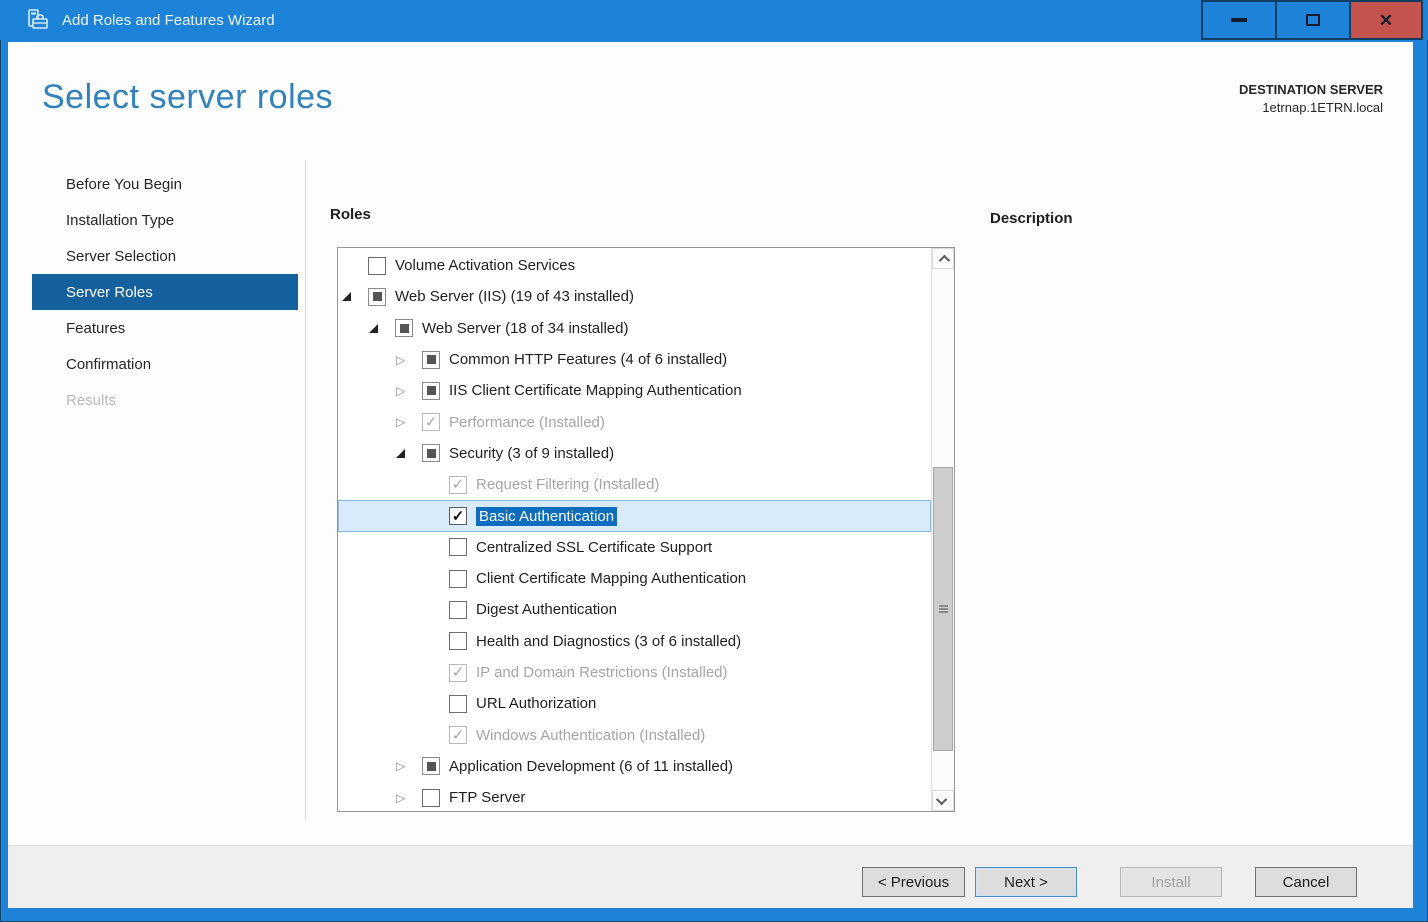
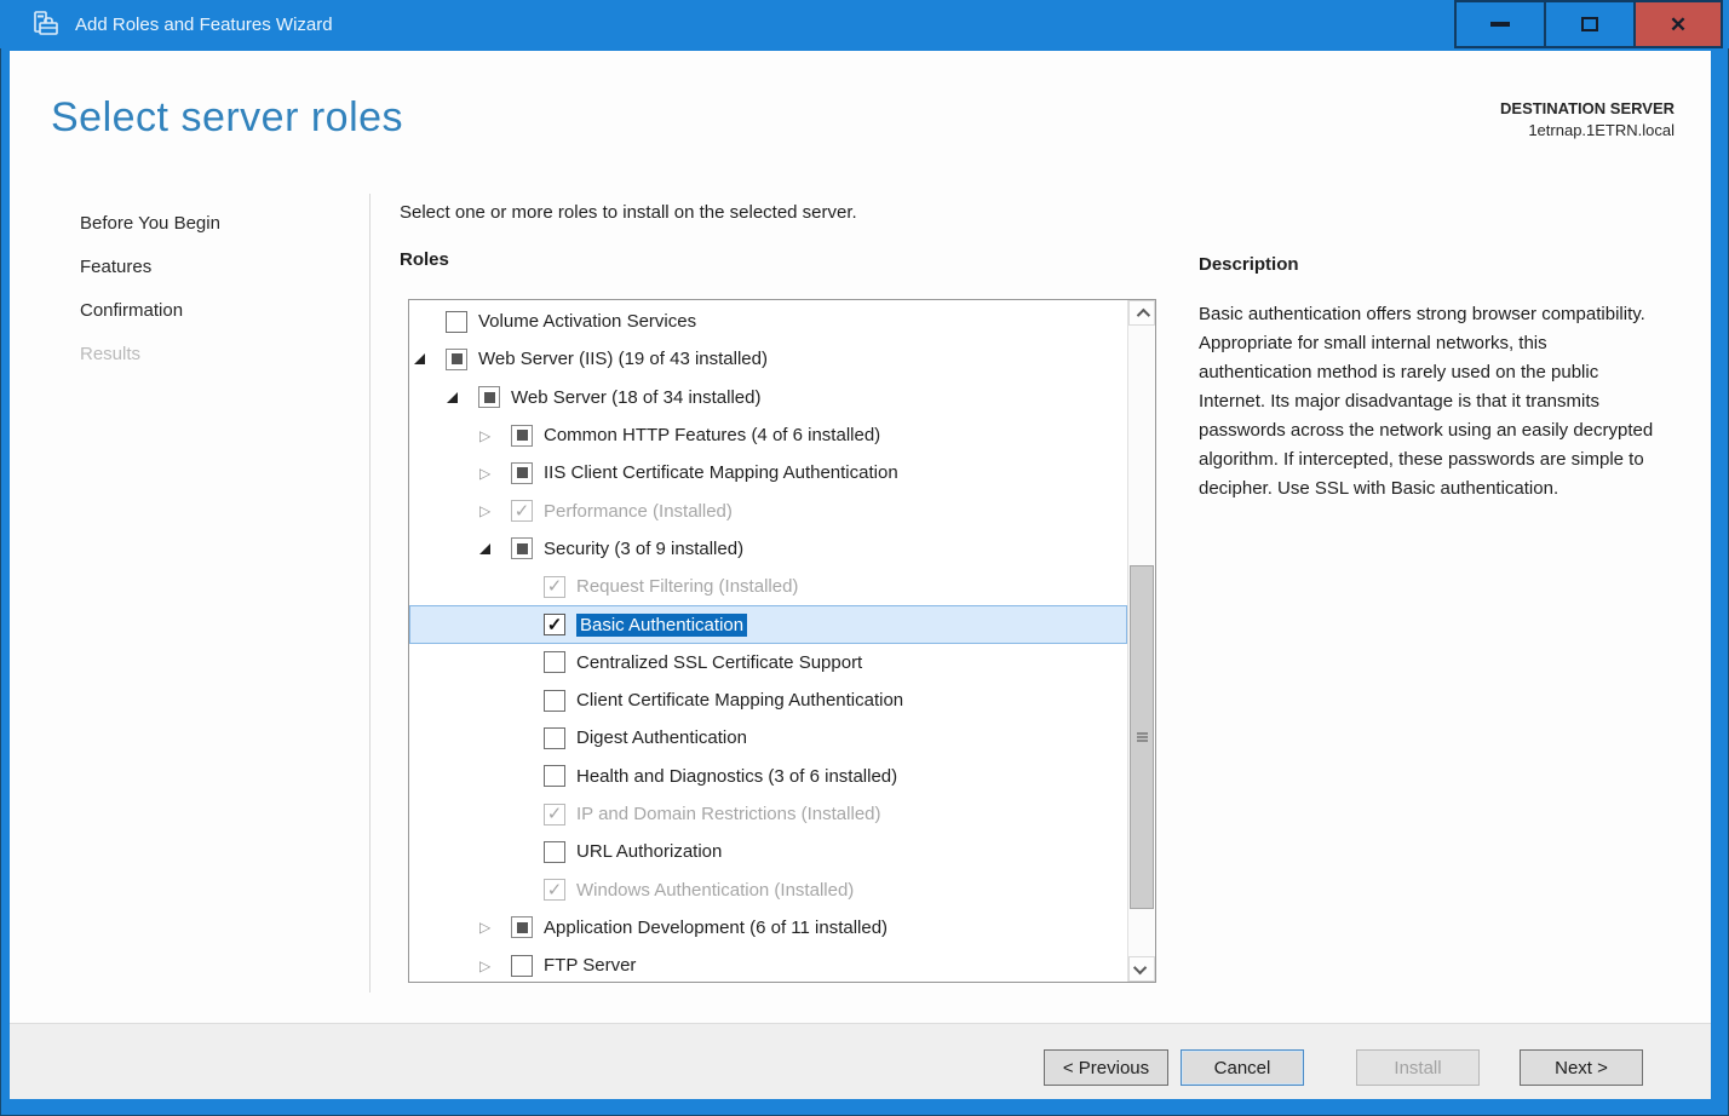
  Add Roles and Features Wizard
  ✕
  Select server roles
  DESTINATION SERVER
  1etrnap.1ETRN.local
  Before You Begin
- Installation Type
- Server Selection
- Server Roles
  Features
  Confirmation
  Results
+ Select one or more roles to install on the selected server.
  Roles
  Volume Activation Services
  Web Server (IIS) (19 of 43 installed)
  Web Server (18 of 34 installed)
  ▷
  Common HTTP Features (4 of 6 installed)
  ▷
  IIS Client Certificate Mapping Authentication
  ▷
  ✓
  Performance (Installed)
  Security (3 of 9 installed)
  ✓
  Request Filtering (Installed)
  ✓
  Basic Authentication
  Centralized SSL Certificate Support
  Client Certificate Mapping Authentication
  Digest Authentication
  Health and Diagnostics (3 of 6 installed)
  ✓
  IP and Domain Restrictions (Installed)
  URL Authorization
  ✓
  Windows Authentication (Installed)
  ▷
  Application Development (6 of 11 installed)
  ▷
  FTP Server
  Description
+ Basic authentication offers strong browser compatibility. Appropriate for small internal networks, this authentication method is rarely used on the public Internet. Its major disadvantage is that it transmits passwords across the network using an easily decrypted algorithm. If intercepted, these passwords are simple to decipher. Use SSL with Basic authentication.
  < Previous
- Next >
+ Cancel
  Install
- Cancel
+ Next >
